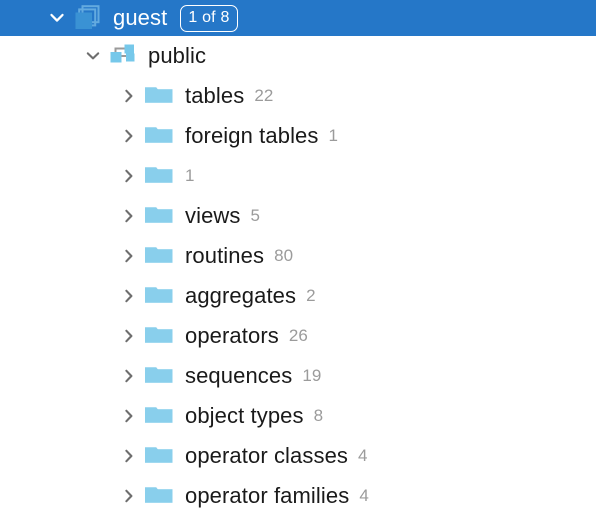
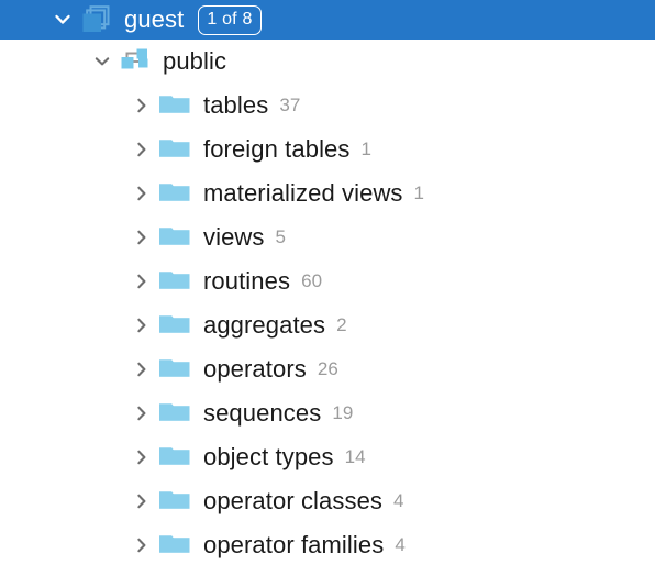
  guest
  1 of 8
  public
  tables
- 22
+ 37
  foreign tables
  1
+ materialized views
  1
  views
  5
  routines
- 80
+ 60
  aggregates
  2
  operators
  26
  sequences
  19
  object types
- 8
+ 14
  operator classes
  4
  operator families
  4
